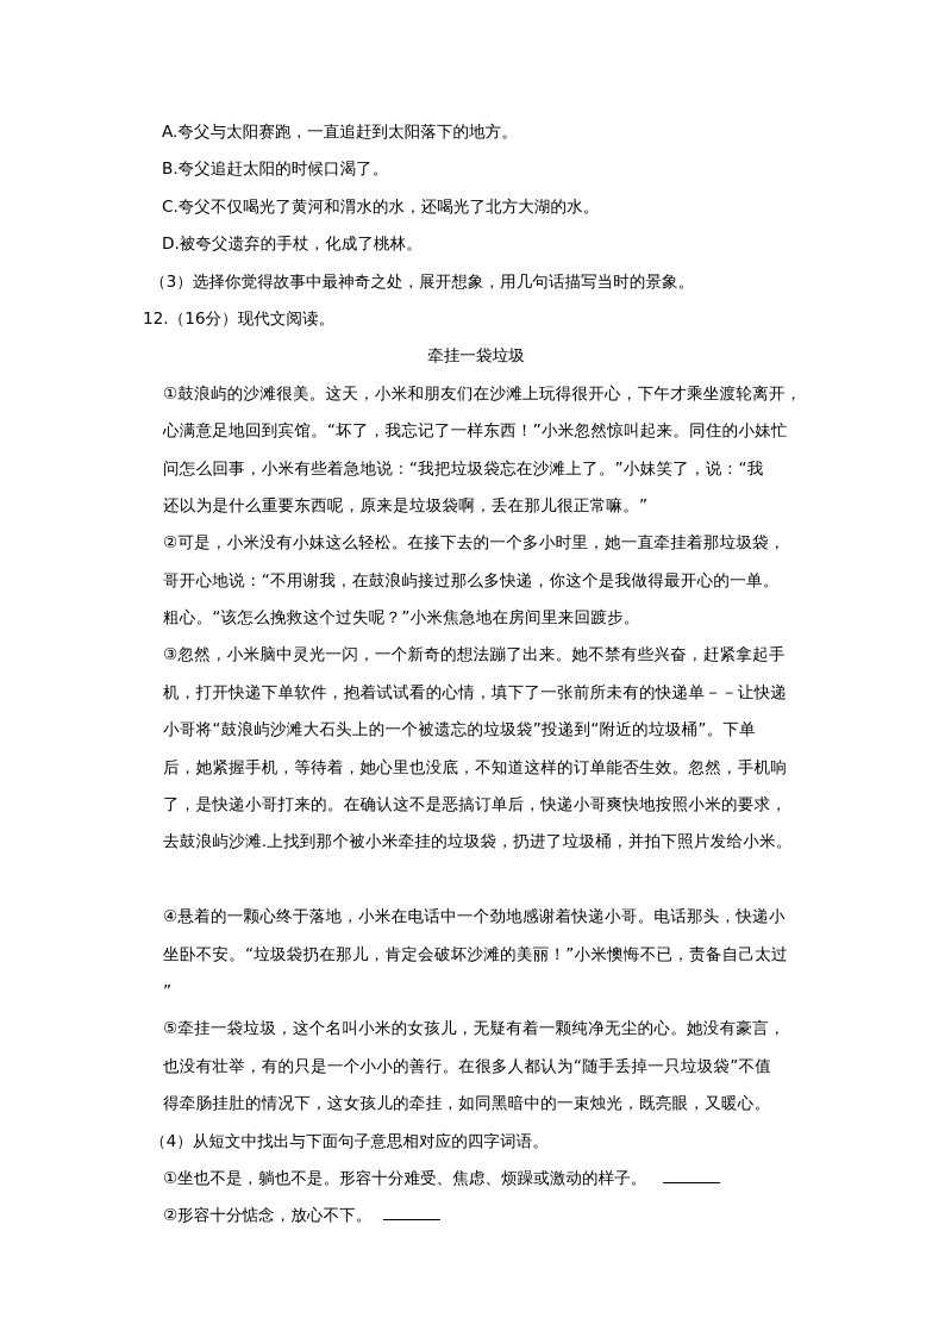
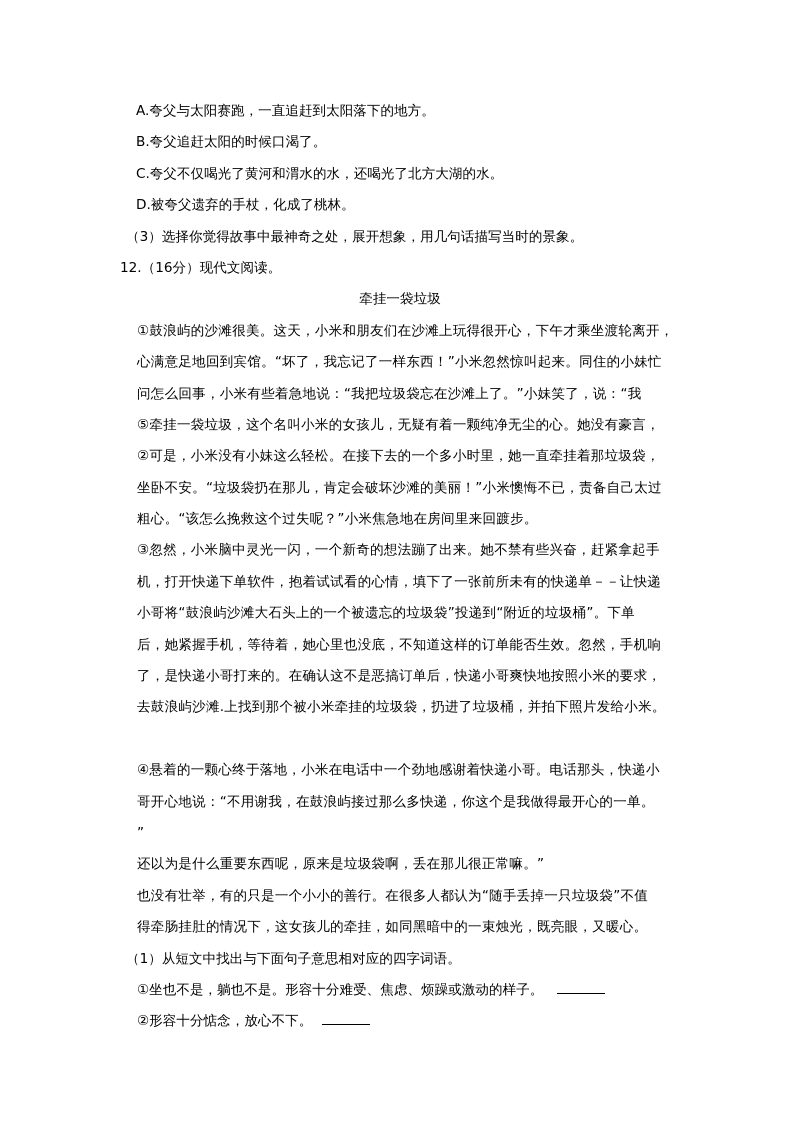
  A.夸父与太阳赛跑，一直追赶到太阳落下的地方。
  B.夸父追赶太阳的时候口渴了。
  C.夸父不仅喝光了黄河和渭水的水，还喝光了北方大湖的水。
  D.被夸父遗弃的手杖，化成了桃林。
  （3）选择你觉得故事中最神奇之处，展开想象，用几句话描写当时的景象。
  12.（16分）现代文阅读。
  牵挂一袋垃圾
  ①鼓浪屿的沙滩很美。这天，小米和朋友们在沙滩上玩得很开心，下午才乘坐渡轮离开，
  心满意足地回到宾馆。“坏了，我忘记了一样东西！”小米忽然惊叫起来。同住的小妹忙
  问怎么回事，小米有些着急地说：“我把垃圾袋忘在沙滩上了。”小妹笑了，说：“我
- 还以为是什么重要东西呢，原来是垃圾袋啊，丢在那儿很正常嘛。”
+ ⑤牵挂一袋垃圾，这个名叫小米的女孩儿，无疑有着一颗纯净无尘的心。她没有豪言，
  ②可是，小米没有小妹这么轻松。在接下去的一个多小时里，她一直牵挂着那垃圾袋，
- 哥开心地说：“不用谢我，在鼓浪屿接过那么多快递，你这个是我做得最开心的一单。
+ 坐卧不安。“垃圾袋扔在那儿，肯定会破坏沙滩的美丽！”小米懊悔不已，责备自己太过
  粗心。“该怎么挽救这个过失呢？”小米焦急地在房间里来回踱步。
  ③忽然，小米脑中灵光一闪，一个新奇的想法蹦了出来。她不禁有些兴奋，赶紧拿起手
  机，打开快递下单软件，抱着试试看的心情，填下了一张前所未有的快递单－－让快递
  小哥将“鼓浪屿沙滩大石头上的一个被遗忘的垃圾袋”投递到“附近的垃圾桶”。下单
  后，她紧握手机，等待着，她心里也没底，不知道这样的订单能否生效。忽然，手机响
  了，是快递小哥打来的。在确认这不是恶搞订单后，快递小哥爽快地按照小米的要求，
  去鼓浪屿沙滩.上找到那个被小米牵挂的垃圾袋，扔进了垃圾桶，并拍下照片发给小米。
  ④悬着的一颗心终于落地，小米在电话中一个劲地感谢着快递小哥。电话那头，快递小
- 坐卧不安。“垃圾袋扔在那儿，肯定会破坏沙滩的美丽！”小米懊悔不已，责备自己太过
+ 哥开心地说：“不用谢我，在鼓浪屿接过那么多快递，你这个是我做得最开心的一单。
  ”
- ⑤牵挂一袋垃圾，这个名叫小米的女孩儿，无疑有着一颗纯净无尘的心。她没有豪言，
+ 还以为是什么重要东西呢，原来是垃圾袋啊，丢在那儿很正常嘛。”
  也没有壮举，有的只是一个小小的善行。在很多人都认为“随手丢掉一只垃圾袋”不值
  得牵肠挂肚的情况下，这女孩儿的牵挂，如同黑暗中的一束烛光，既亮眼，又暖心。
- （4）从短文中找出与下面句子意思相对应的四字词语。
+ （1）从短文中找出与下面句子意思相对应的四字词语。
  ①坐也不是，躺也不是。形容十分难受、焦虑、烦躁或激动的样子。
  ②形容十分惦念，放心不下。
